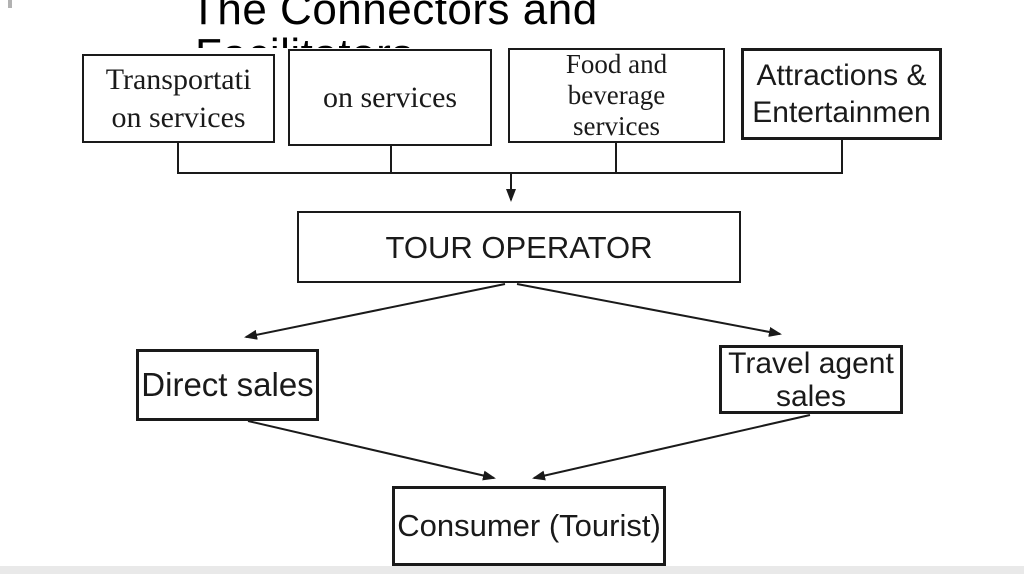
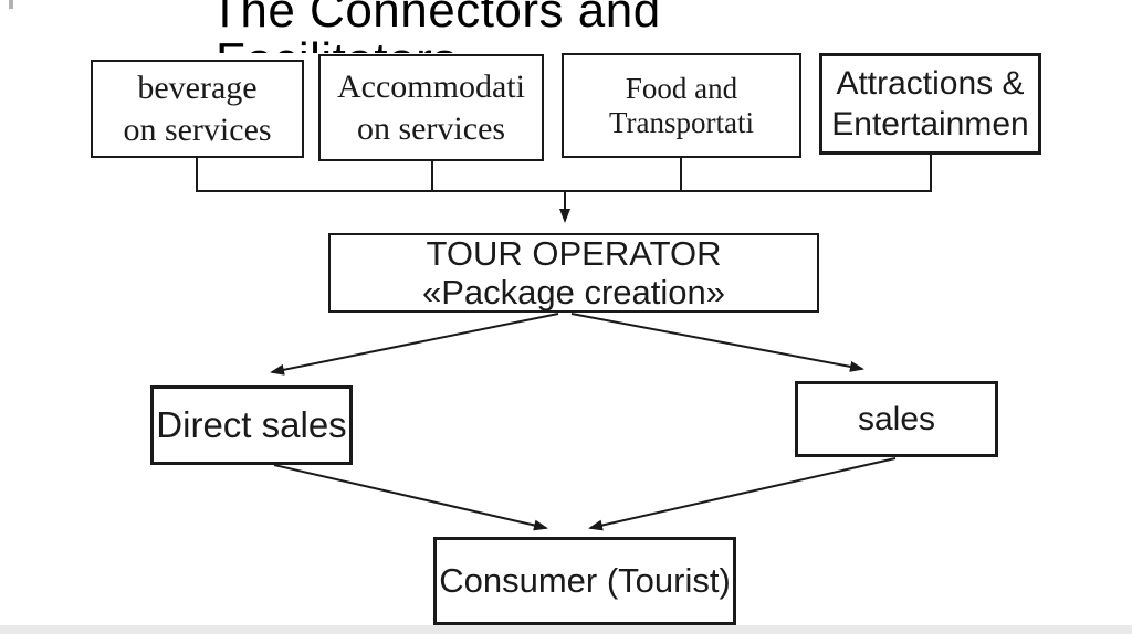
  The Connectors and
- Transportati
+ beverage
  on services
+ Accommodati
  on services
  Food and
- beverage
+ Transportati
- services
  Attractions &
  Entertainmen
  TOUR OPERATOR
+ «Package creation»
  Direct sales
- Travel agent
  sales
  Consumer (Tourist)
